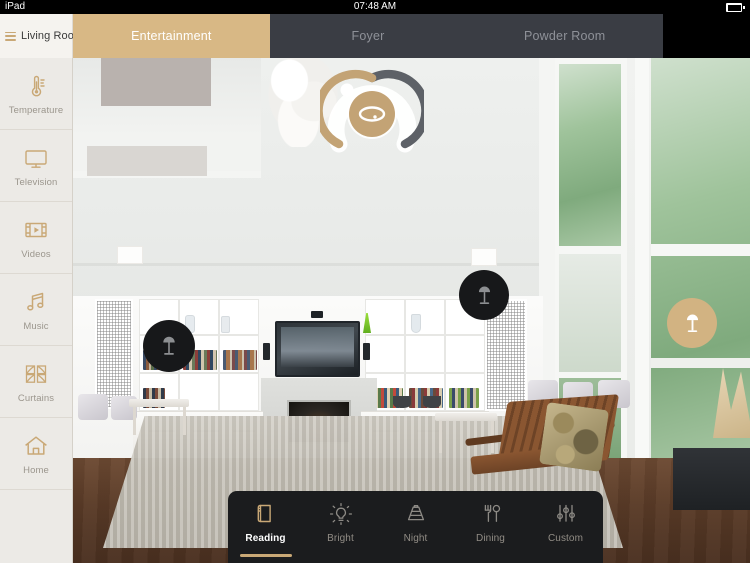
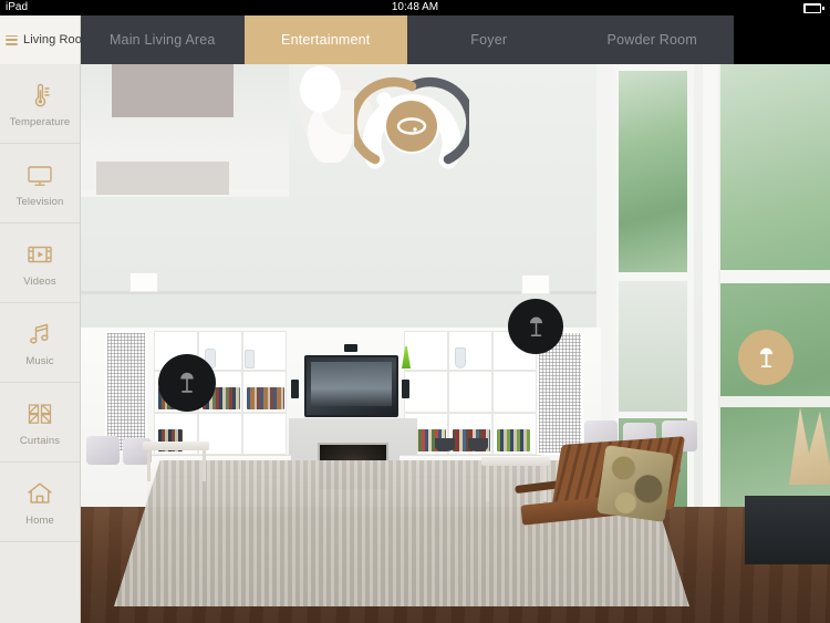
  iPad
- 07:48 AM
+ 10:48 AM
  Living Roo
+ Main Living Area
  Entertainment
  Foyer
  Powder Room
  Temperature
  Television
  Videos
  Music
  Curtains
  Home
- Reading
- Bright
- Night
- Dining
- Custom
